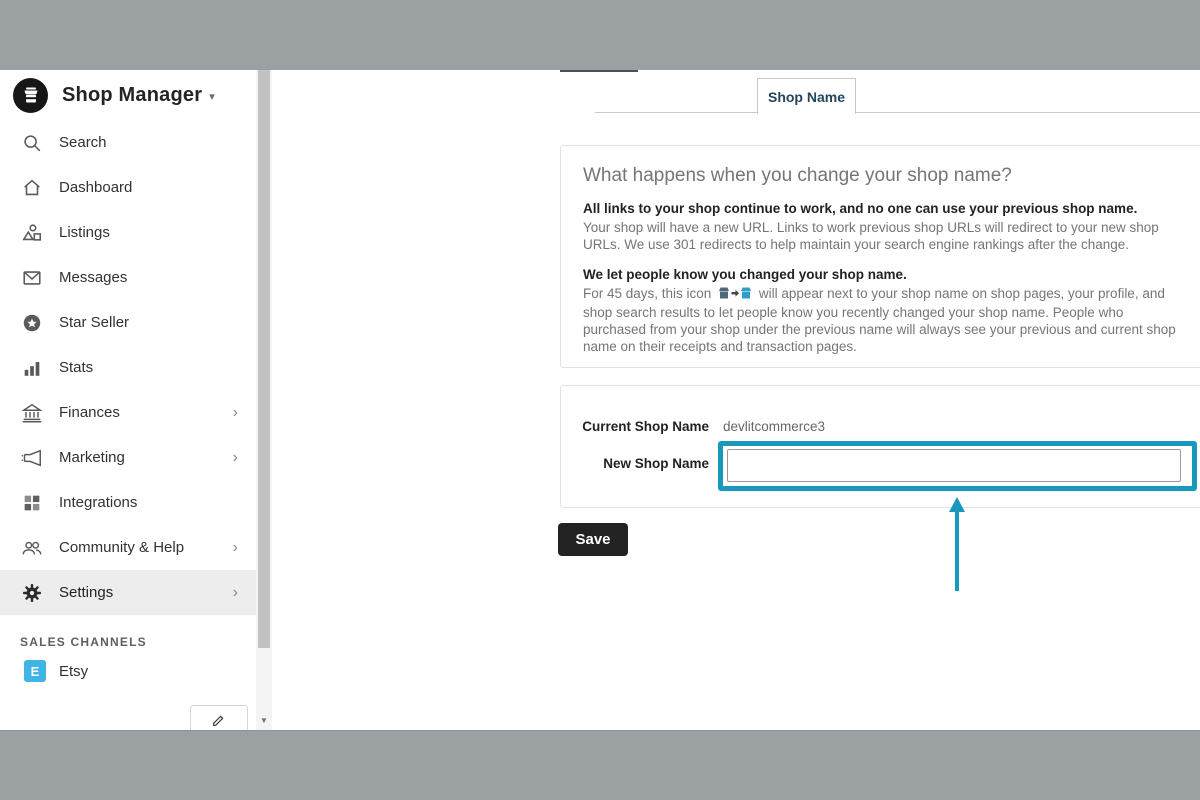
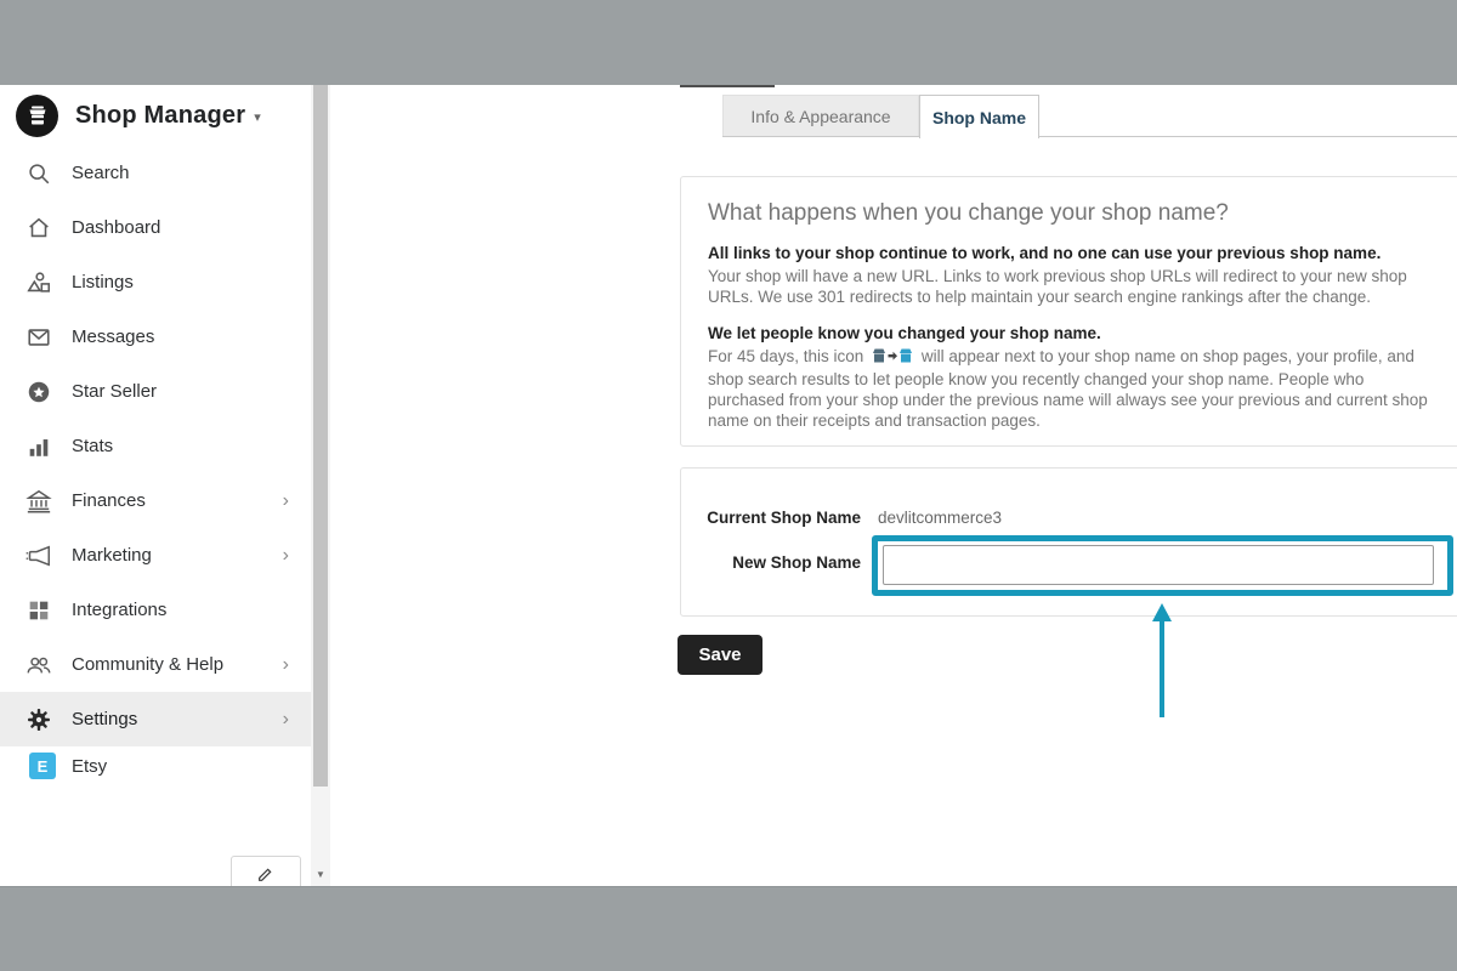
  Shop Manager
  ▾
  Search
  Dashboard
  Listings
  Messages
  Star Seller
  Stats
  Finances
  ›
  Marketing
  ›
  Integrations
  Community & Help
  ›
  Settings
  ›
- SALES CHANNELS
  E
  Etsy
  ▼
+ Info & Appearance
  Shop Name
  What happens when you change your shop name?
  All links to your shop continue to work, and no one can use your previous shop name.
  Your shop will have a new URL. Links to work previous shop URLs will redirect to your new shop URLs. We use 301 redirects to help maintain your search engine rankings after the change.
  We let people know you changed your shop name.
  For 45 days, this icon will appear next to your shop name on shop pages, your profile, and shop search results to let people know you recently changed your shop name. People who purchased from your shop under the previous name will always see your previous and current shop name on their receipts and transaction pages.
  Current Shop Name
  devlitcommerce3
  New Shop Name
  Save
